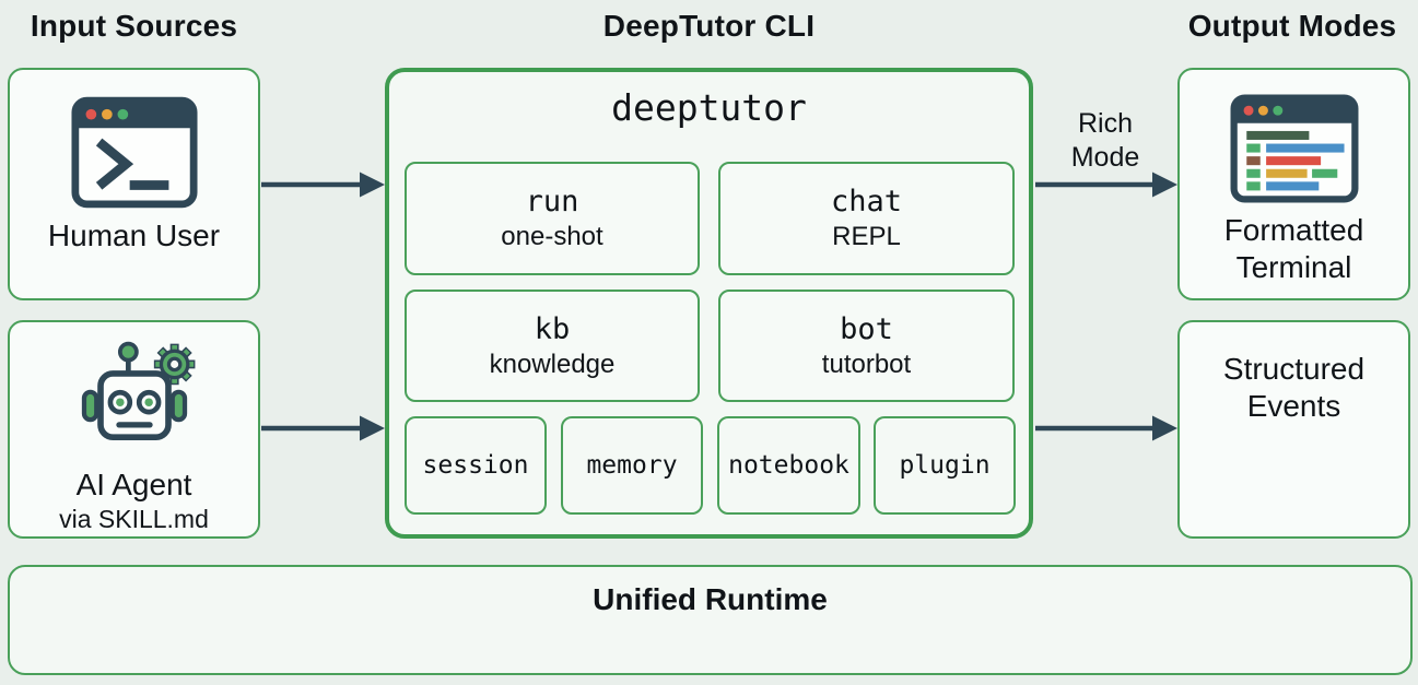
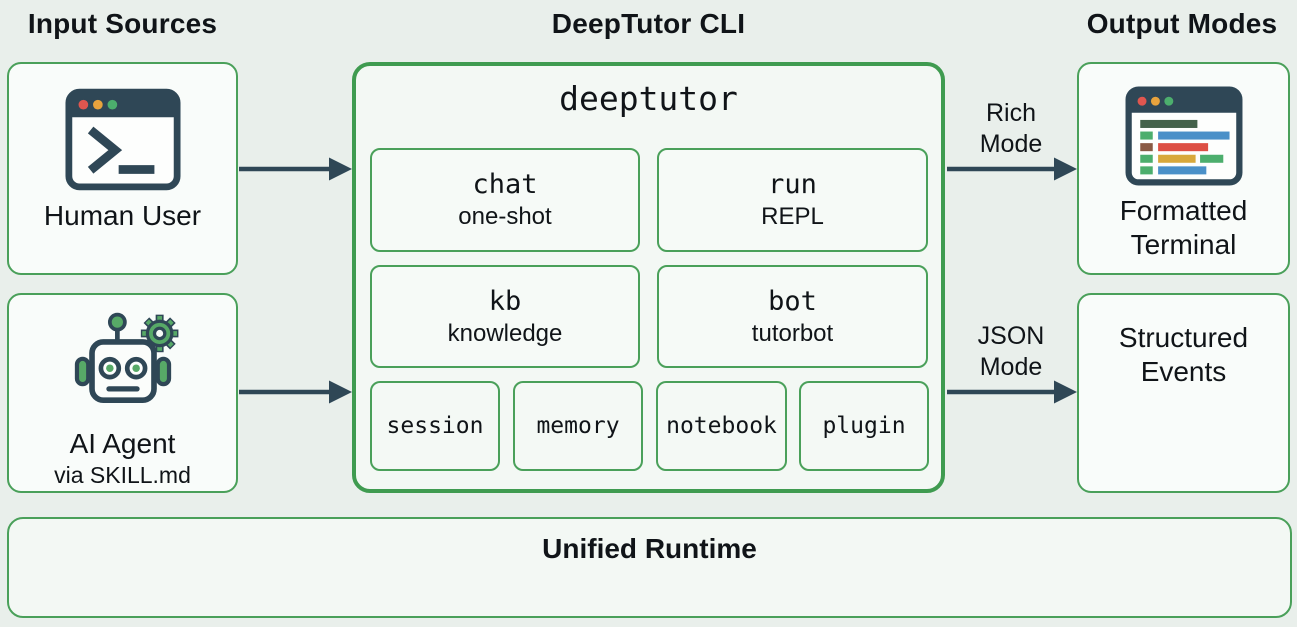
  Input Sources
  DeepTutor CLI
  Output Modes
  Human User
  AI Agent
  via SKILL.md
  deeptutor
- run
+ chat
  one-shot
- chat
+ run
  REPL
  kb
  knowledge
  bot
  tutorbot
  session
  memory
  notebook
  plugin
  Rich Mode
+ JSON Mode
  Formatted Terminal
  Structured Events
  Unified Runtime
